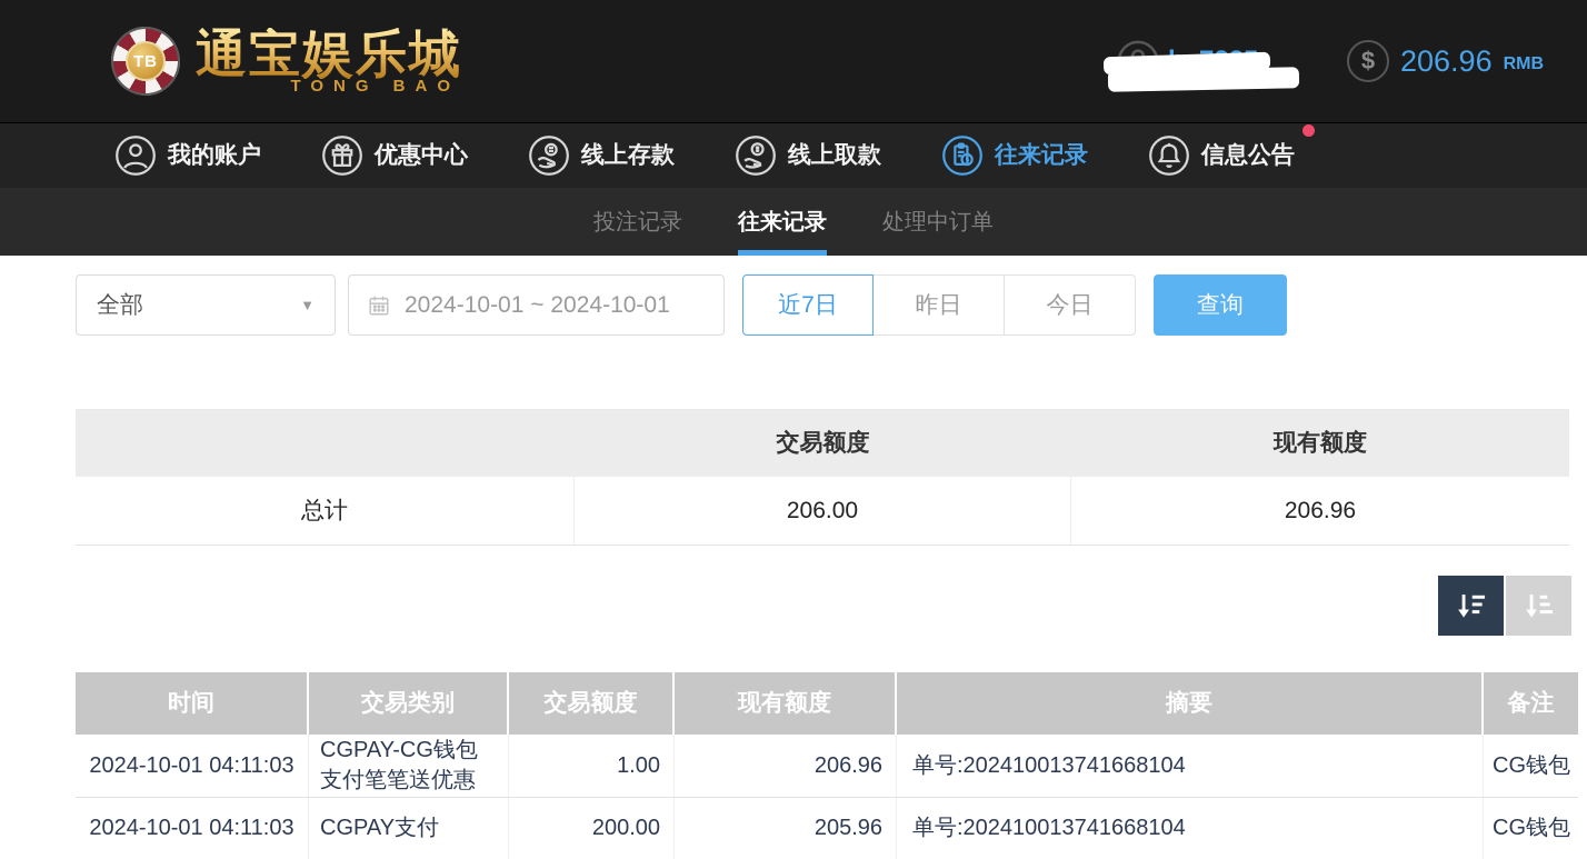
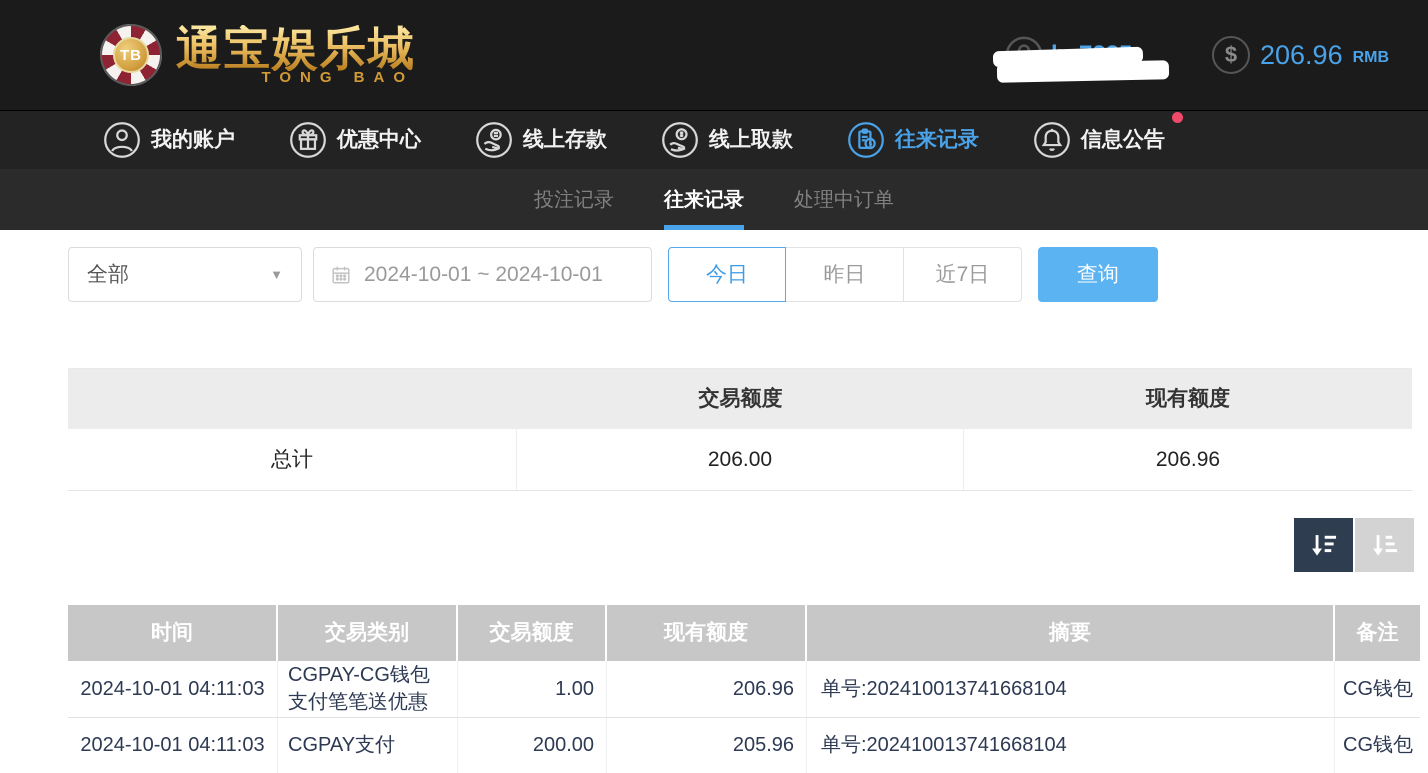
  TB
  通宝娱乐城
  TONG BAO
  $
  206.96
  RMB
  我的账户
  优惠中心
  线上存款
  线上取款
  往来记录
  信息公告
  投注记录
  往来记录
  处理中订单
  全部
  ▼
  2024-10-01 ~ 2024-10-01
- 近7日
+ 今日
  昨日
- 今日
+ 近7日
  查询
  交易额度
  现有额度
  总计
  206.00
  206.96
  时间
  交易类别
  交易额度
  现有额度
  摘要
  备注
  2024-10-01 04:11:03
  CGPAY-CG钱包支付笔笔送优惠
  1.00
  206.96
  单号:202410013741668104
  CG钱包
  2024-10-01 04:11:03
  CGPAY支付
  200.00
  205.96
  单号:202410013741668104
  CG钱包
